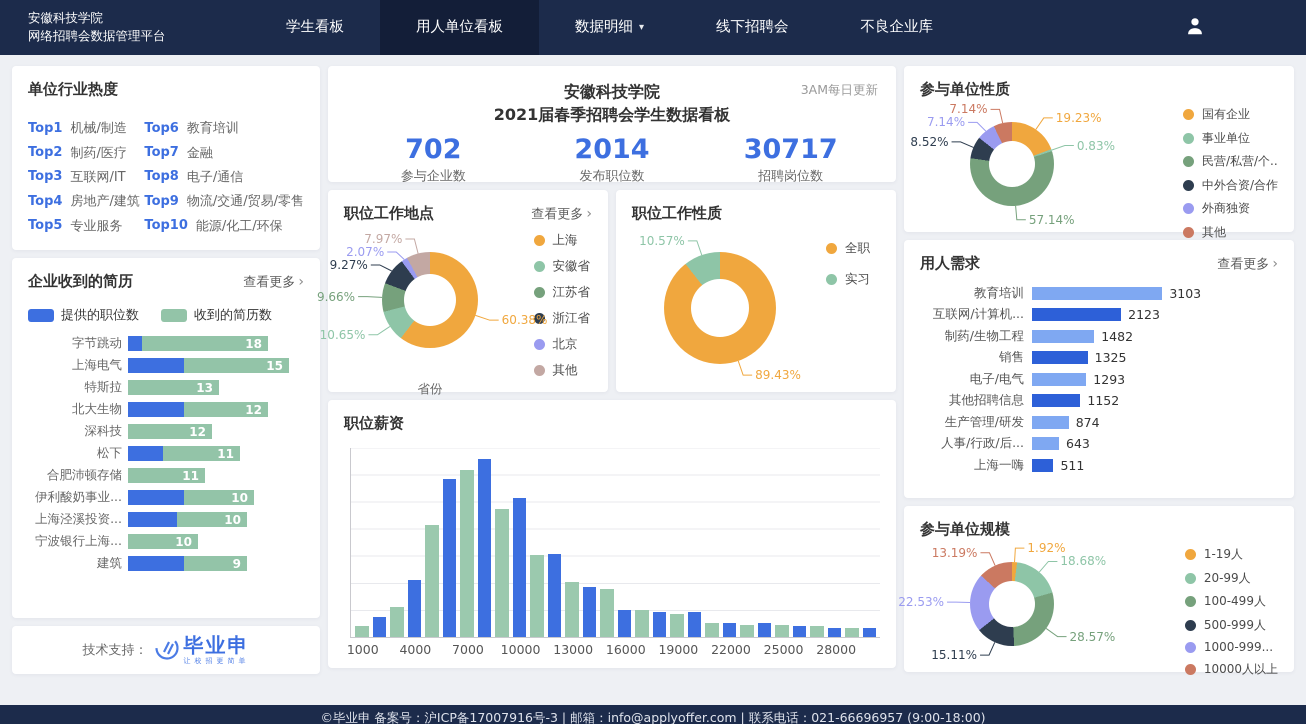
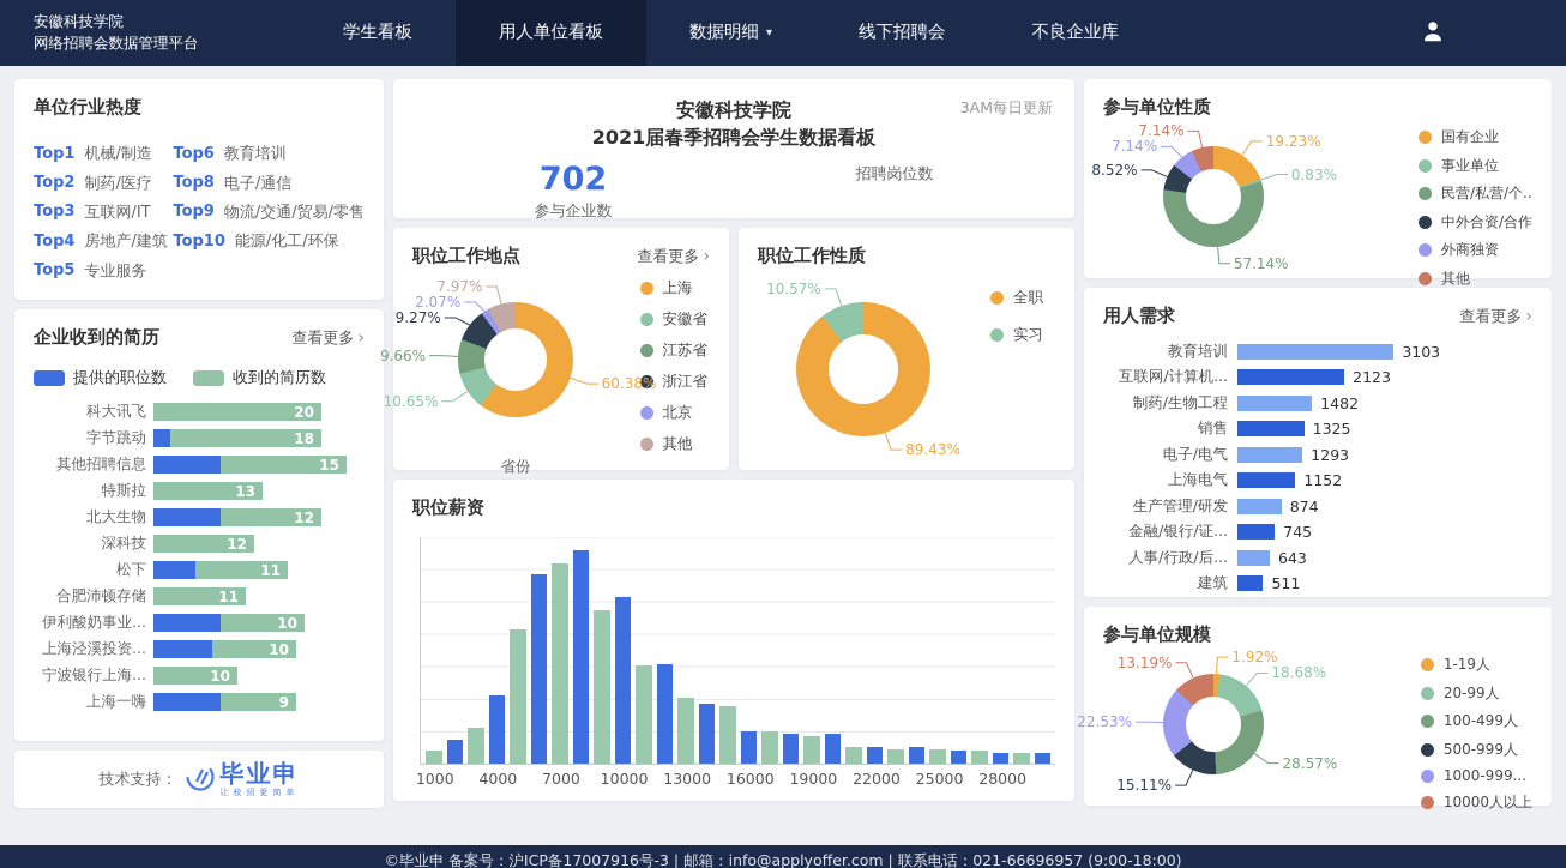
  安徽科技学院
  网络招聘会数据管理平台
  学生看板
  用人单位看板
  数据明细
  ▾
  线下招聘会
  不良企业库
  单位行业热度
  Top1
  机械/制造
  Top2
  制药/医疗
  Top3
  互联网/IT
  Top4
  房地产/建筑
  Top5
  专业服务
  Top6
  教育培训
- Top7
- 金融
  Top8
  电子/通信
  Top9
  物流/交通/贸易/零售
  Top10
  能源/化工/环保
  企业收到的简历
  查看更多
  ›
  提供的职位数
  收到的简历数
+ 科大讯飞
+ 20
  字节跳动
  18
- 上海电气
+ 其他招聘信息
  15
  特斯拉
  13
  北大生物
  12
  深科技
  12
  松下
  11
  合肥沛顿存储
  11
  伊利酸奶事业...
  10
  上海泾溪投资...
  10
  宁波银行上海...
  10
- 建筑
+ 上海一嗨
  9
  技术支持：
  毕业申
  让校招更简单
  3AM每日更新
  安徽科技学院
  2021届春季招聘会学生数据看板
  702
  参与企业数
- 2014
- 发布职位数
- 30717
  招聘岗位数
  职位工作地点
  查看更多
  ›
  60.38%
  10.65%
  9.66%
  9.27%
  2.07%
  7.97%
  省份
  上海
  安徽省
  江苏省
  浙江省
  北京
  其他
  职位工作性质
  89.43%
  10.57%
  全职
  实习
  职位薪资
  1000
  4000
  7000
  10000
  13000
  16000
  19000
  22000
  25000
  28000
  参与单位性质
  19.23%
  0.83%
  57.14%
  8.52%
  7.14%
  7.14%
  国有企业
  事业单位
  民营/私营/个..
  中外合资/合作
  外商独资
  其他
  用人需求
  查看更多
  ›
  教育培训
  3103
  互联网/计算机...
  2123
  制药/生物工程
  1482
  销售
  1325
  电子/电气
  1293
- 其他招聘信息
+ 上海电气
  1152
  生产管理/研发
  874
+ 金融/银行/证...
+ 745
  人事/行政/后...
  643
- 上海一嗨
+ 建筑
  511
  参与单位规模
  1.92%
  18.68%
  28.57%
  15.11%
  22.53%
  13.19%
  1-19人
  20-99人
  100-499人
  500-999人
  1000-999...
  10000人以上
  ©毕业申 备案号：沪ICP备17007916号-3 | 邮箱：info@applyoffer.com | 联系电话：021-66696957 (9:00-18:00)
